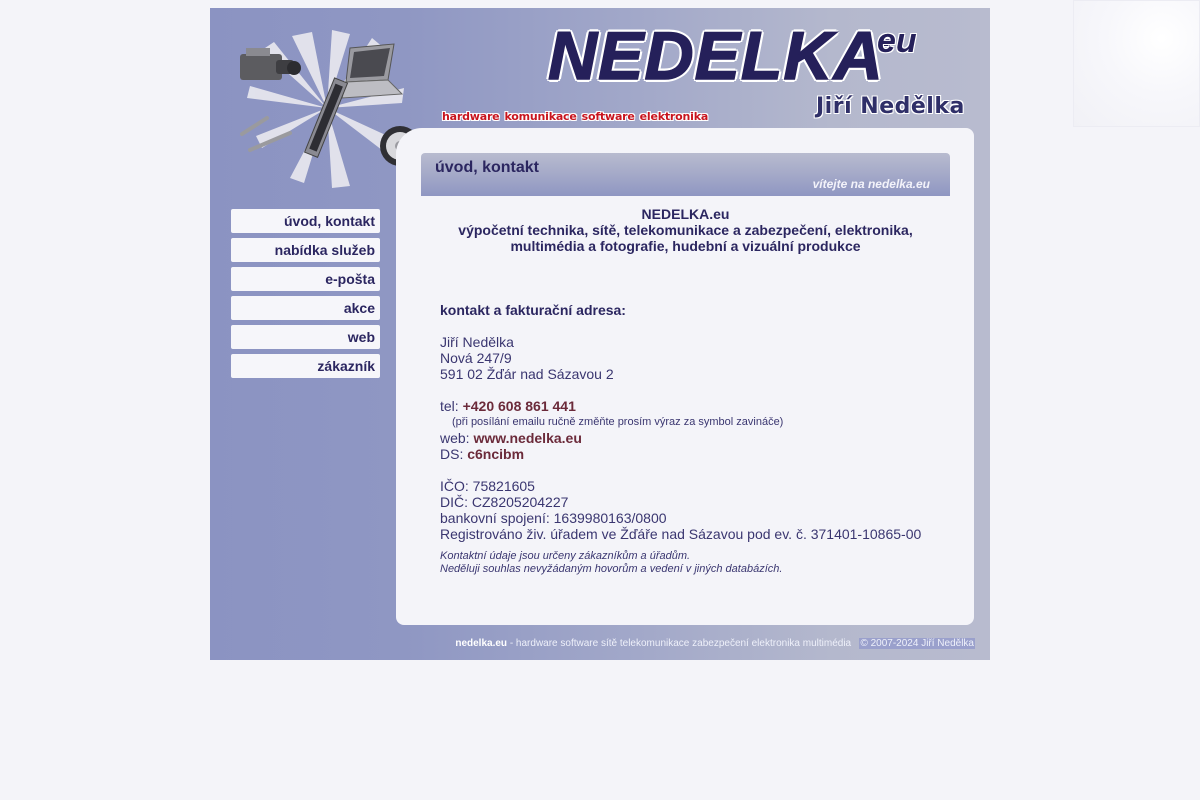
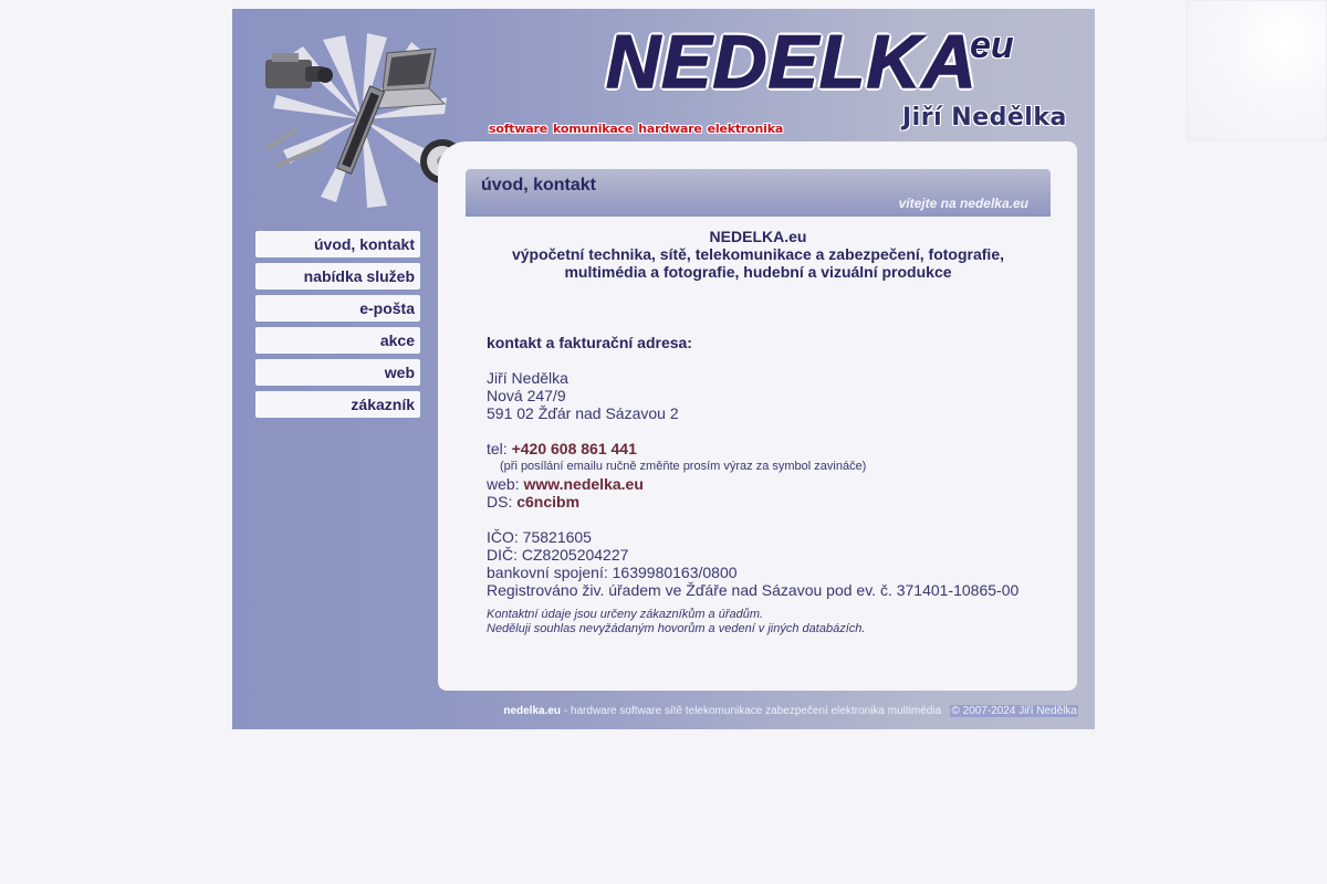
  NEDELKA
  eu
  Jiří Nedělka
- hardware
+ software
  komunikace
- software
+ hardware
  elektronika
  úvod, kontakt
  nabídka služeb
  e-pošta
  akce
  web
  zákazník
  úvod, kontakt
  vítejte na nedelka.eu
  NEDELKA.eu
- výpočetní technika, sítě, telekomunikace a zabezpečení, elektronika,
+ výpočetní technika, sítě, telekomunikace a zabezpečení, fotografie,
  multimédia a fotografie, hudební a vizuální produkce
  kontakt a fakturační adresa:
  Jiří Nedělka
  Nová 247/9
  591 02 Žďár nad Sázavou 2
  tel: +420 608 861 441
  (při posílání emailu ručně změňte prosím výraz za symbol zavináče)
  web: www.nedelka.eu
  DS: c6ncibm
  IČO: 75821605
  DIČ: CZ8205204227
  bankovní spojení: 1639980163/0800
  Registrováno živ. úřadem ve Žďáře nad Sázavou pod ev. č. 371401-10865-00
  Kontaktní údaje jsou určeny zákazníkům a úřadům.
  Neděluji souhlas nevyžádaným hovorům a vedení v jiných databázích.
  nedelka.eu - hardware software sítě telekomunikace zabezpečení elektronika multimédia © 2007-2024 Jiří Nedělka
